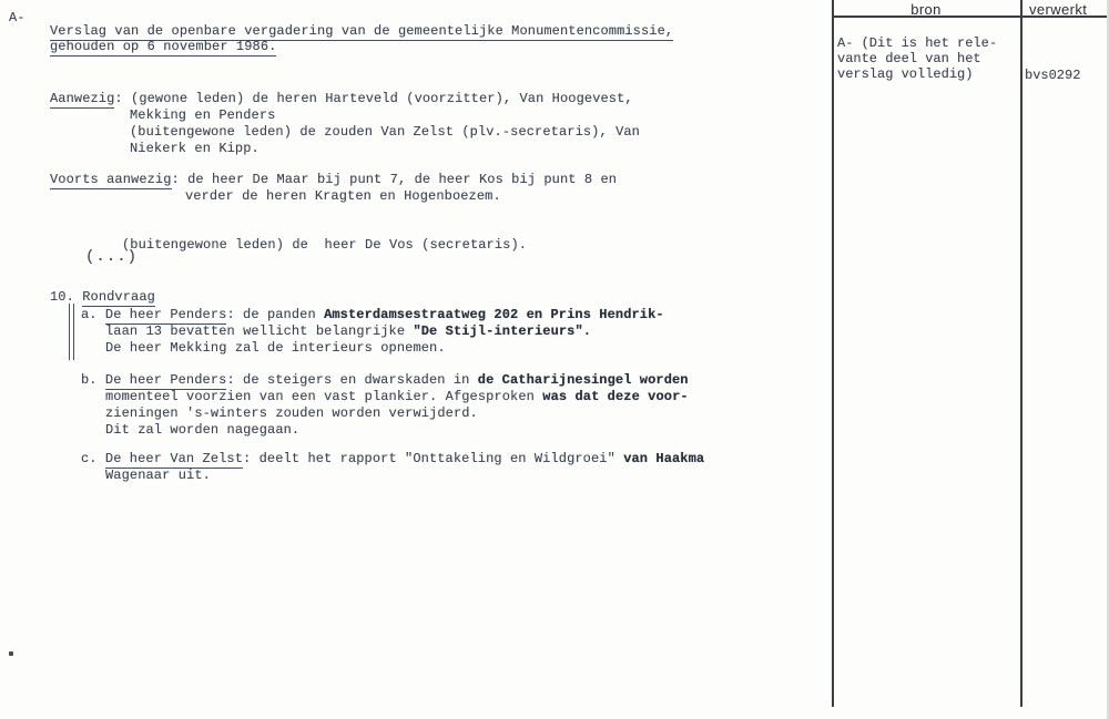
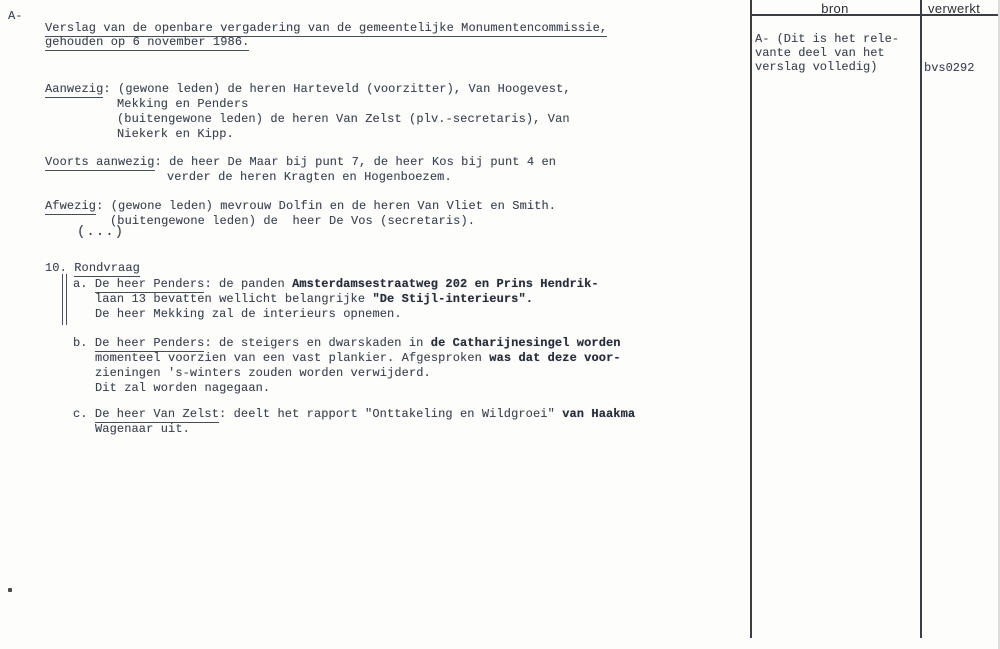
  A-
  Verslag van de openbare vergadering van de gemeentelijke Monumentencommissie,
  gehouden op 6 november 1986.
  Aanwezig: (gewone leden) de heren Harteveld (voorzitter), Van Hoogevest,
  Mekking en Penders
- (buitengewone leden) de zouden Van Zelst (plv.-secretaris), Van
+ (buitengewone leden) de heren Van Zelst (plv.-secretaris), Van
  Niekerk en Kipp.
- Voorts aanwezig: de heer De Maar bij punt 7, de heer Kos bij punt 8 en
+ Voorts aanwezig: de heer De Maar bij punt 7, de heer Kos bij punt 4 en
  verder de heren Kragten en Hogenboezem.
+ Afwezig: (gewone leden) mevrouw Dolfin en de heren Van Vliet en Smith.
  (buitengewone leden) de heer De Vos (secretaris).
  (...)
  10. Rondvraag
  a. De heer Penders: de panden Amsterdamsestraatweg 202 en Prins Hendrik-
  laan 13 bevatten wellicht belangrijke "De Stijl-interieurs".
  De heer Mekking zal de interieurs opnemen.
  b. De heer Penders: de steigers en dwarskaden in de Catharijnesingel worden
  momenteel voorzien van een vast plankier. Afgesproken was dat deze voor-
  zieningen 's-winters zouden worden verwijderd.
  Dit zal worden nagegaan.
  c. De heer Van Zelst: deelt het rapport "Onttakeling en Wildgroei" van Haakma
  Wagenaar uit.
  bron
  verwerkt
  A- (Dit is het rele-
  vante deel van het
  verslag volledig)
  bvs0292
